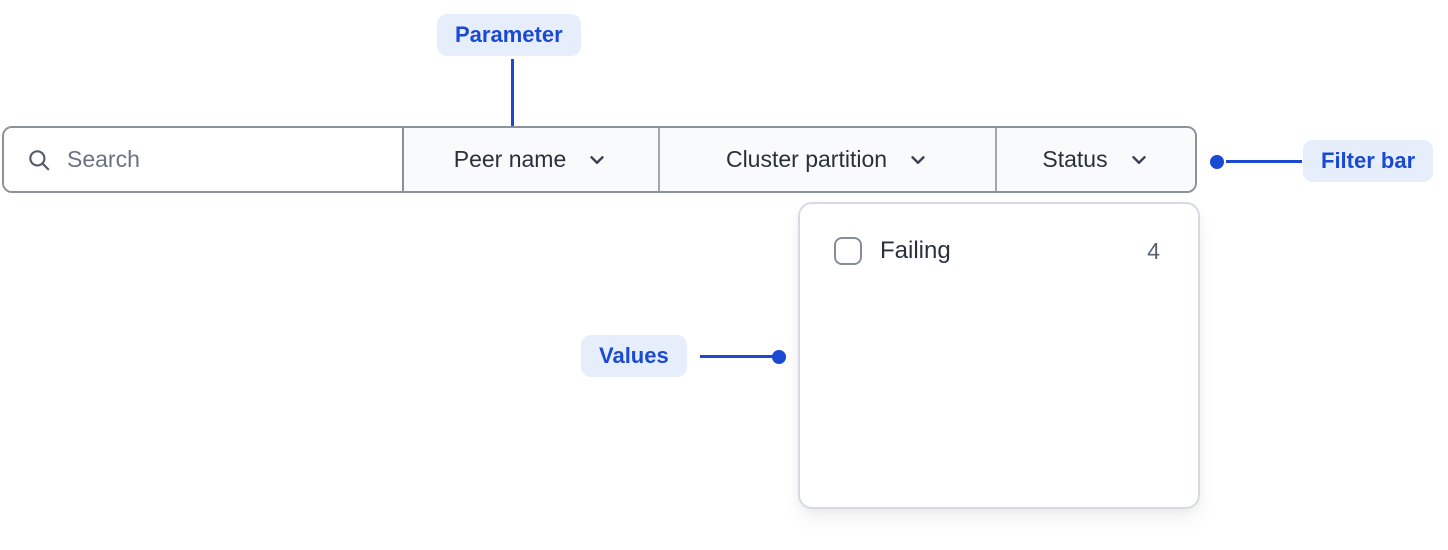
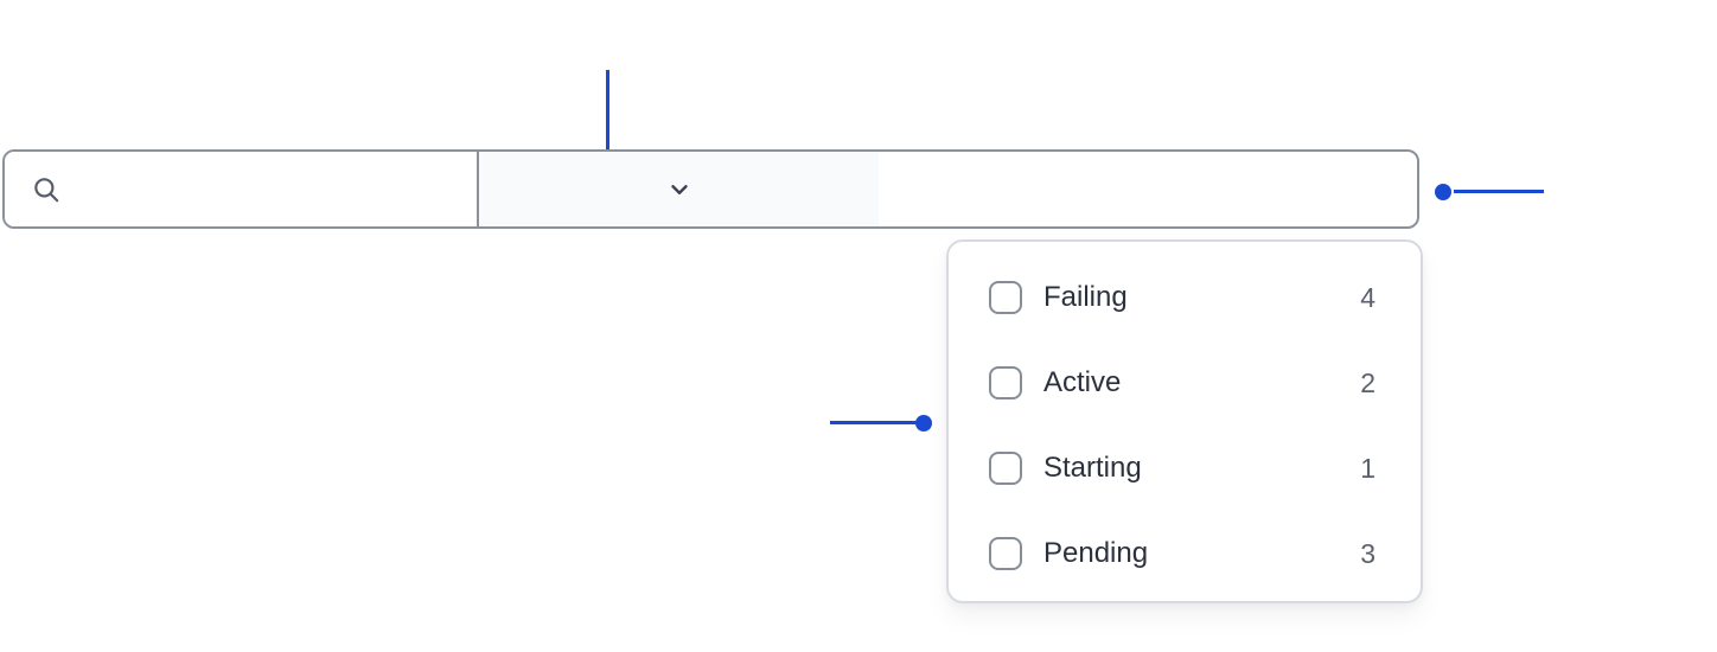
- Parameter
- Search
- Peer name
- Cluster partition
- Status
- Filter bar
- Values
  Failing
  4
+ Active
+ 2
+ Starting
+ 1
+ Pending
+ 3
